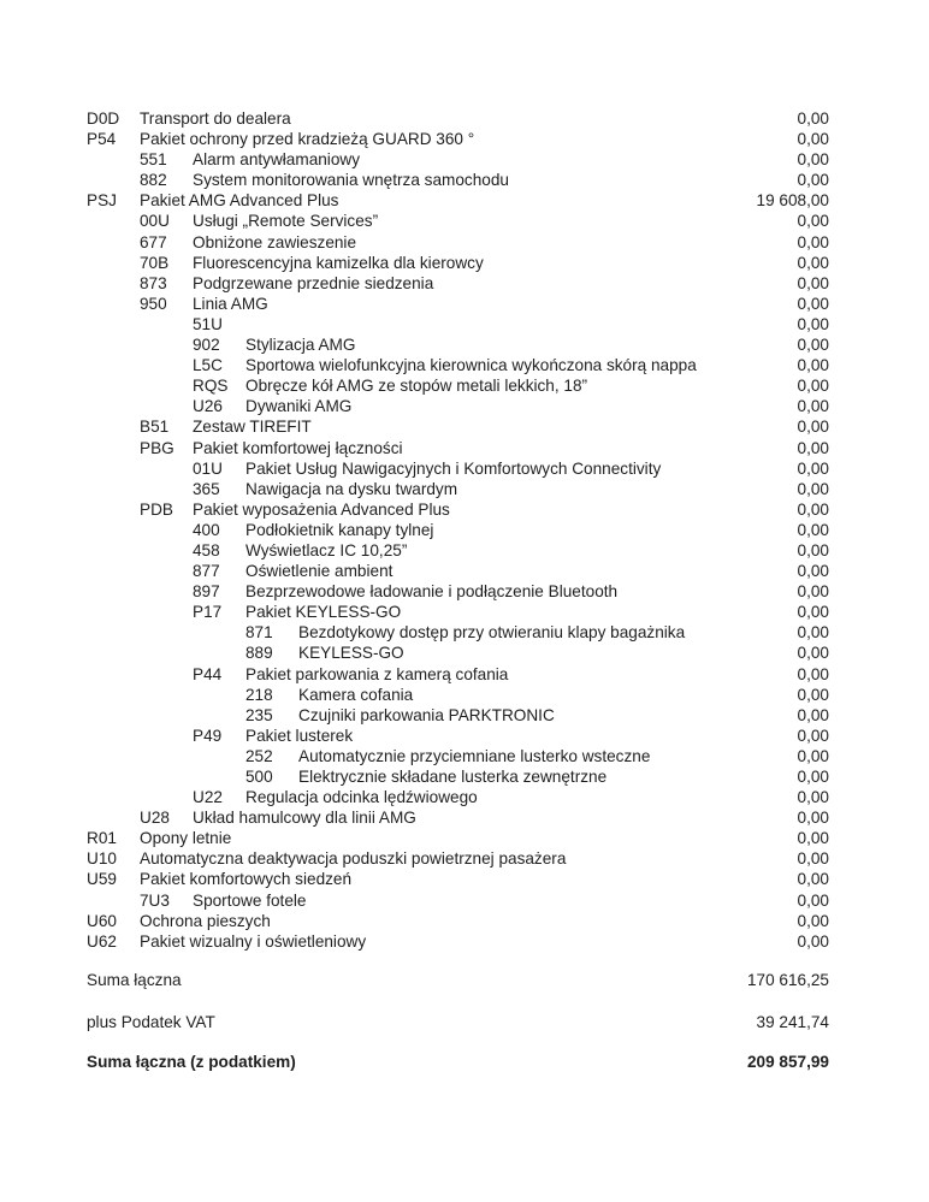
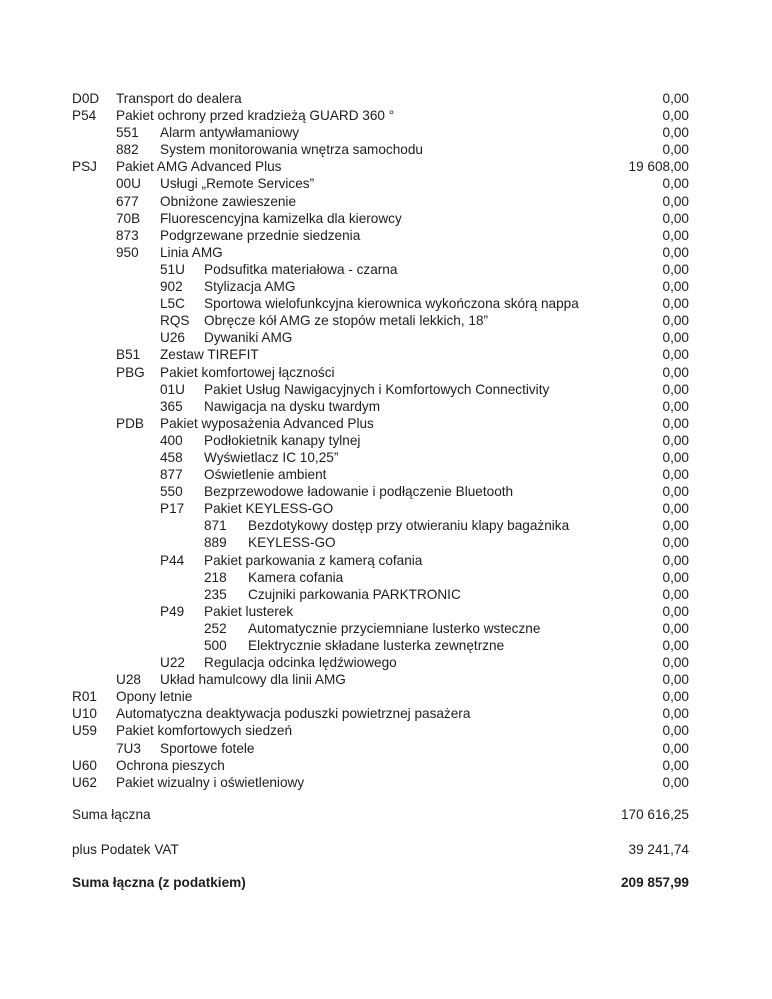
  D0D
  Transport do dealera
  0,00
  P54
  Pakiet ochrony przed kradzieżą GUARD 360 °
  0,00
  551
  Alarm antywłamaniowy
  0,00
  882
  System monitorowania wnętrza samochodu
  0,00
  PSJ
  Pakiet AMG Advanced Plus
  19 608,00
  00U
  Usługi „Remote Services”
  0,00
  677
  Obniżone zawieszenie
  0,00
  70B
  Fluorescencyjna kamizelka dla kierowcy
  0,00
  873
  Podgrzewane przednie siedzenia
  0,00
  950
  Linia AMG
  0,00
  51U
+ Podsufitka materiałowa - czarna
  0,00
  902
  Stylizacja AMG
  0,00
  L5C
  Sportowa wielofunkcyjna kierownica wykończona skórą nappa
  0,00
  RQS
  Obręcze kół AMG ze stopów metali lekkich, 18”
  0,00
  U26
  Dywaniki AMG
  0,00
  B51
  Zestaw TIREFIT
  0,00
  PBG
  Pakiet komfortowej łączności
  0,00
  01U
  Pakiet Usług Nawigacyjnych i Komfortowych Connectivity
  0,00
  365
  Nawigacja na dysku twardym
  0,00
  PDB
  Pakiet wyposażenia Advanced Plus
  0,00
  400
  Podłokietnik kanapy tylnej
  0,00
  458
  Wyświetlacz IC 10,25”
  0,00
  877
  Oświetlenie ambient
  0,00
- 897
+ 550
  Bezprzewodowe ładowanie i podłączenie Bluetooth
  0,00
  P17
  Pakiet KEYLESS-GO
  0,00
  871
  Bezdotykowy dostęp przy otwieraniu klapy bagażnika
  0,00
  889
  KEYLESS-GO
  0,00
  P44
  Pakiet parkowania z kamerą cofania
  0,00
  218
  Kamera cofania
  0,00
  235
  Czujniki parkowania PARKTRONIC
  0,00
  P49
  Pakiet lusterek
  0,00
  252
  Automatycznie przyciemniane lusterko wsteczne
  0,00
  500
  Elektrycznie składane lusterka zewnętrzne
  0,00
  U22
  Regulacja odcinka lędźwiowego
  0,00
  U28
  Układ hamulcowy dla linii AMG
  0,00
  R01
  Opony letnie
  0,00
  U10
  Automatyczna deaktywacja poduszki powietrznej pasażera
  0,00
  U59
  Pakiet komfortowych siedzeń
  0,00
  7U3
  Sportowe fotele
  0,00
  U60
  Ochrona pieszych
  0,00
  U62
  Pakiet wizualny i oświetleniowy
  0,00
  Suma łączna
  170 616,25
  plus Podatek VAT
  39 241,74
  Suma łączna (z podatkiem)
  209 857,99
